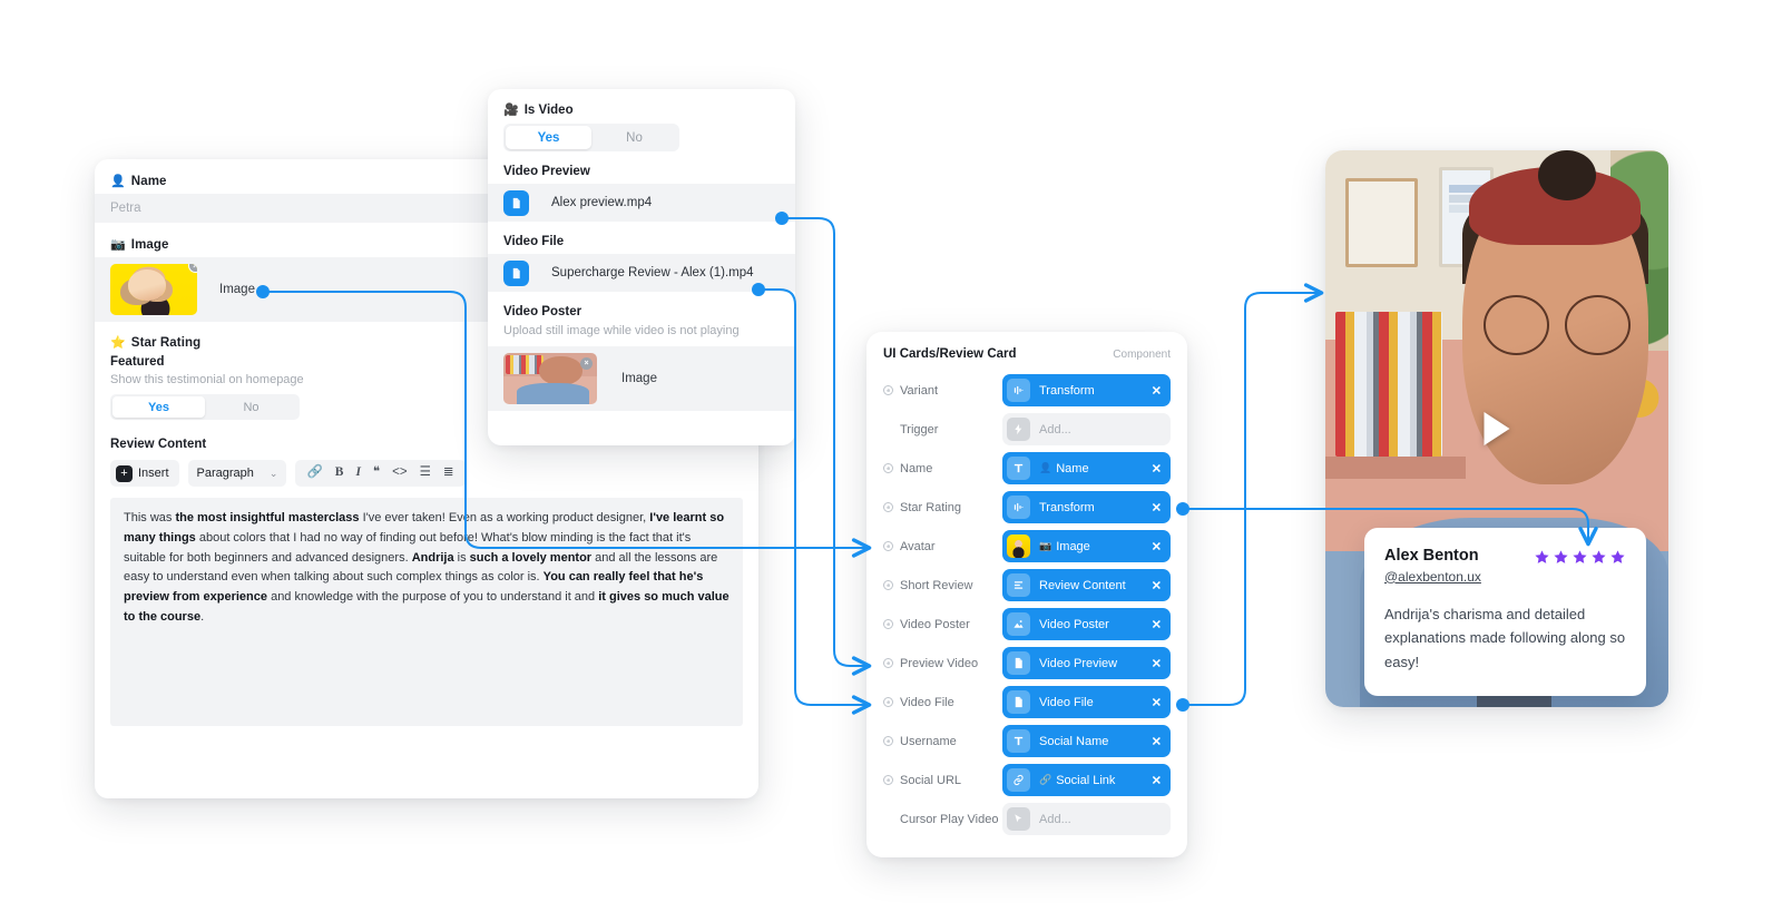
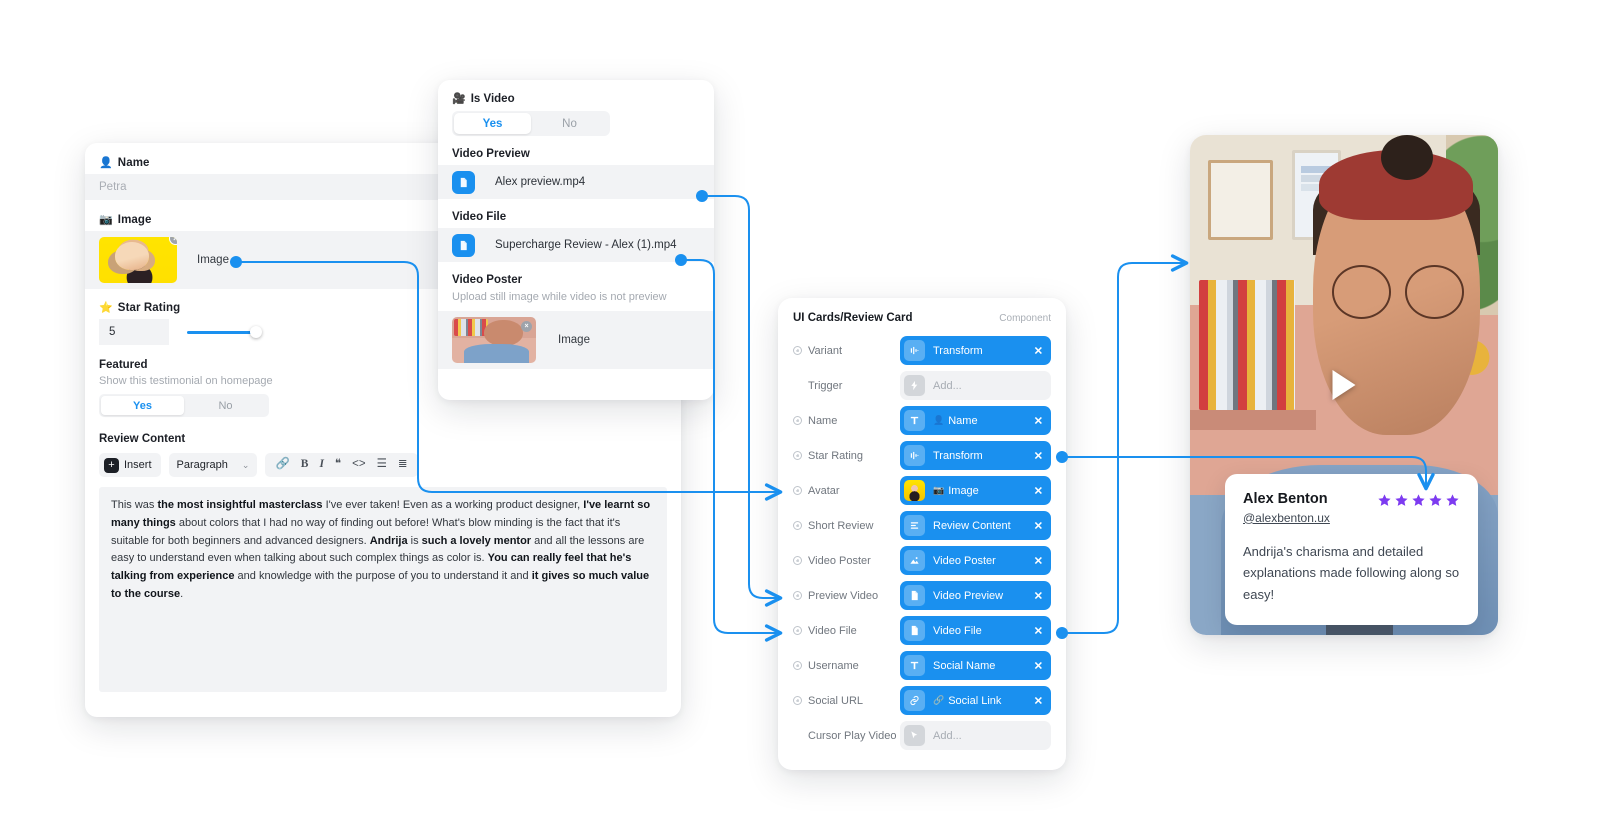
  👤
  Name
  Petra
  📷
  Image
  ×
  Image
  ⭐
  Star Rating
+ 5
  Featured
  Show this testimonial on homepage
  Yes
  No
  Review Content
  +
  Insert
  Paragraph
  ⌄
  🔗
  B
  I
  ❝
  <>
  ☰
  ≣
- This was the most insightful masterclass I've ever taken! Evn as a working product designer, I've learnt so many things about colors that I had no way of finding out befoe! What's blow minding is the fact that it's suitable for both beginners and advanced designers. Andrija is such a lovely mentor and all the lessons are easy to understand even when talking about such complex things as color is. You can really feel that he's preview from experience and knowledge with the purpose of you to understand it and it gives so much value to the course.
+ This was the most insightful masterclass I've ever taken! Even as a working product designer, I've learnt so many things about colors that I had no way of finding out before! What's blow minding is the fact that it's suitable for both beginners and advanced designers. Andrija is such a lovely mentor and all the lessons are easy to understand even when talking about such complex things as color is. You can really feel that he's talking from experience and knowledge with the purpose of you to understand it and it gives so much value to the course.
  🎥
  Is Video
  Yes
  No
  Video Preview
  Alex preview.mp4
  Video File
  Supercharge Review - Alex (1).mp4
  Video Poster
- Upload still image while video is not playing
+ Upload still image while video is not preview
  Image
  UI Cards/Review Card
  Component
  Variant
  Transform
  ✕
  Trigger
  Add...
  Name
  👤
  Name
  ✕
  Star Rating
  Transform
  ✕
  Avatar
  📷
  Image
  ✕
  Short Review
  Review Content
  ✕
  Video Poster
  Video Poster
  ✕
  Preview Video
  Video Preview
  ✕
  Video File
  Video File
  ✕
  Username
  Social Name
  ✕
  Social URL
  🔗
  Social Link
  ✕
  Cursor Play Video
  Add...
  Alex Benton
  @alexbenton.ux
  Andrija's charisma and detailed explanations made following along so easy!
